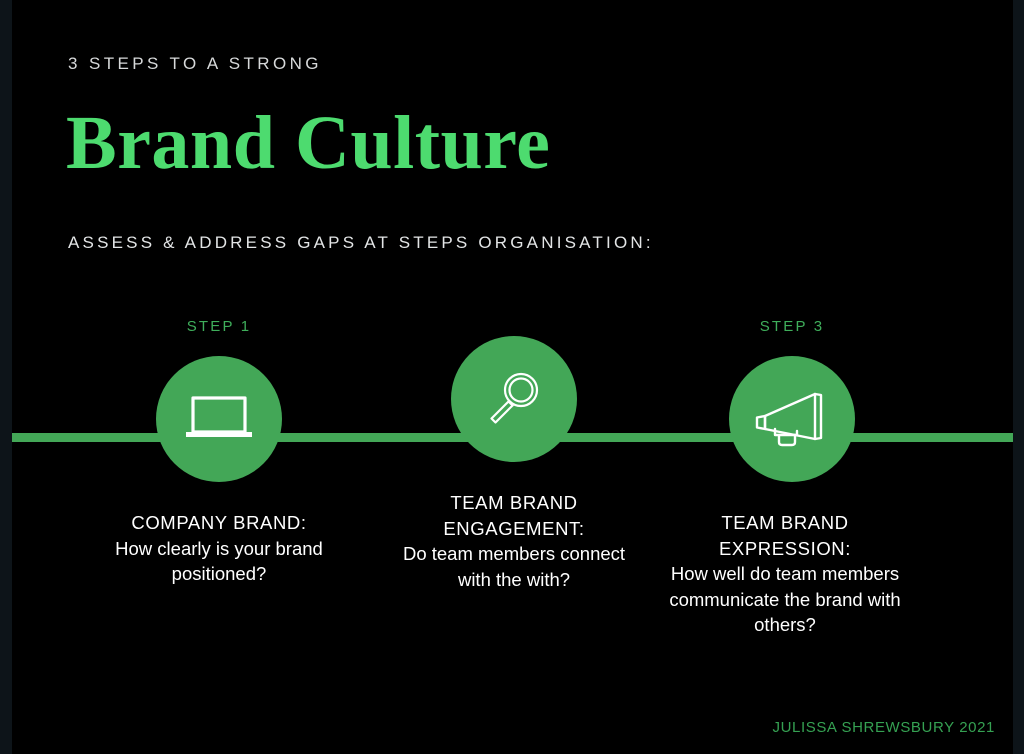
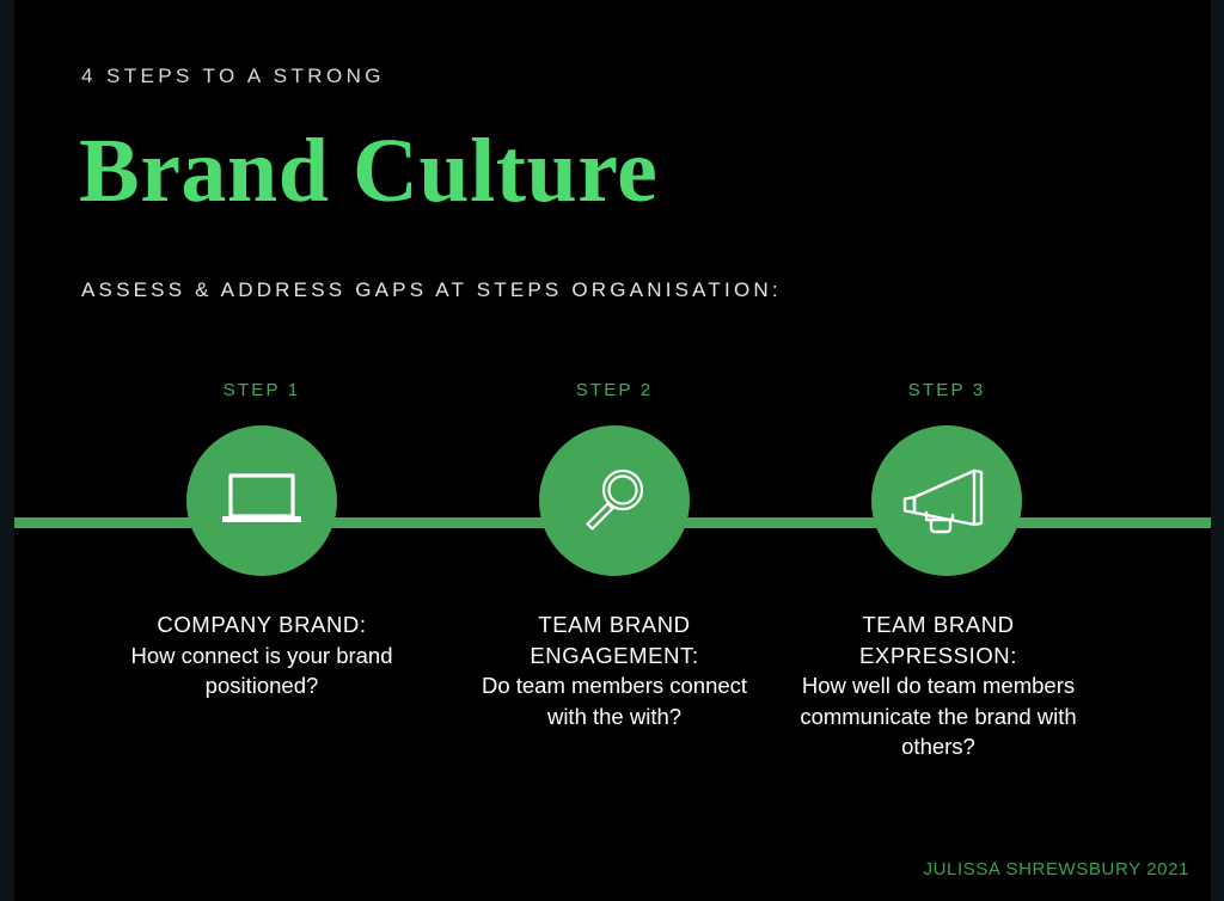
- 3 STEPS TO A STRONG
+ 4 STEPS TO A STRONG
  Brand Culture
  ASSESS & ADDRESS GAPS AT STEPS ORGANISATION:
  STEP 1
  COMPANY BRAND:
- How clearly is your brand positioned?
+ How connect is your brand positioned?
+ STEP 2
  TEAM BRAND ENGAGEMENT:
  Do team members connect with the with?
  STEP 3
  TEAM BRAND EXPRESSION:
  How well do team members communicate the brand with others?
  JULISSA SHREWSBURY 2021
